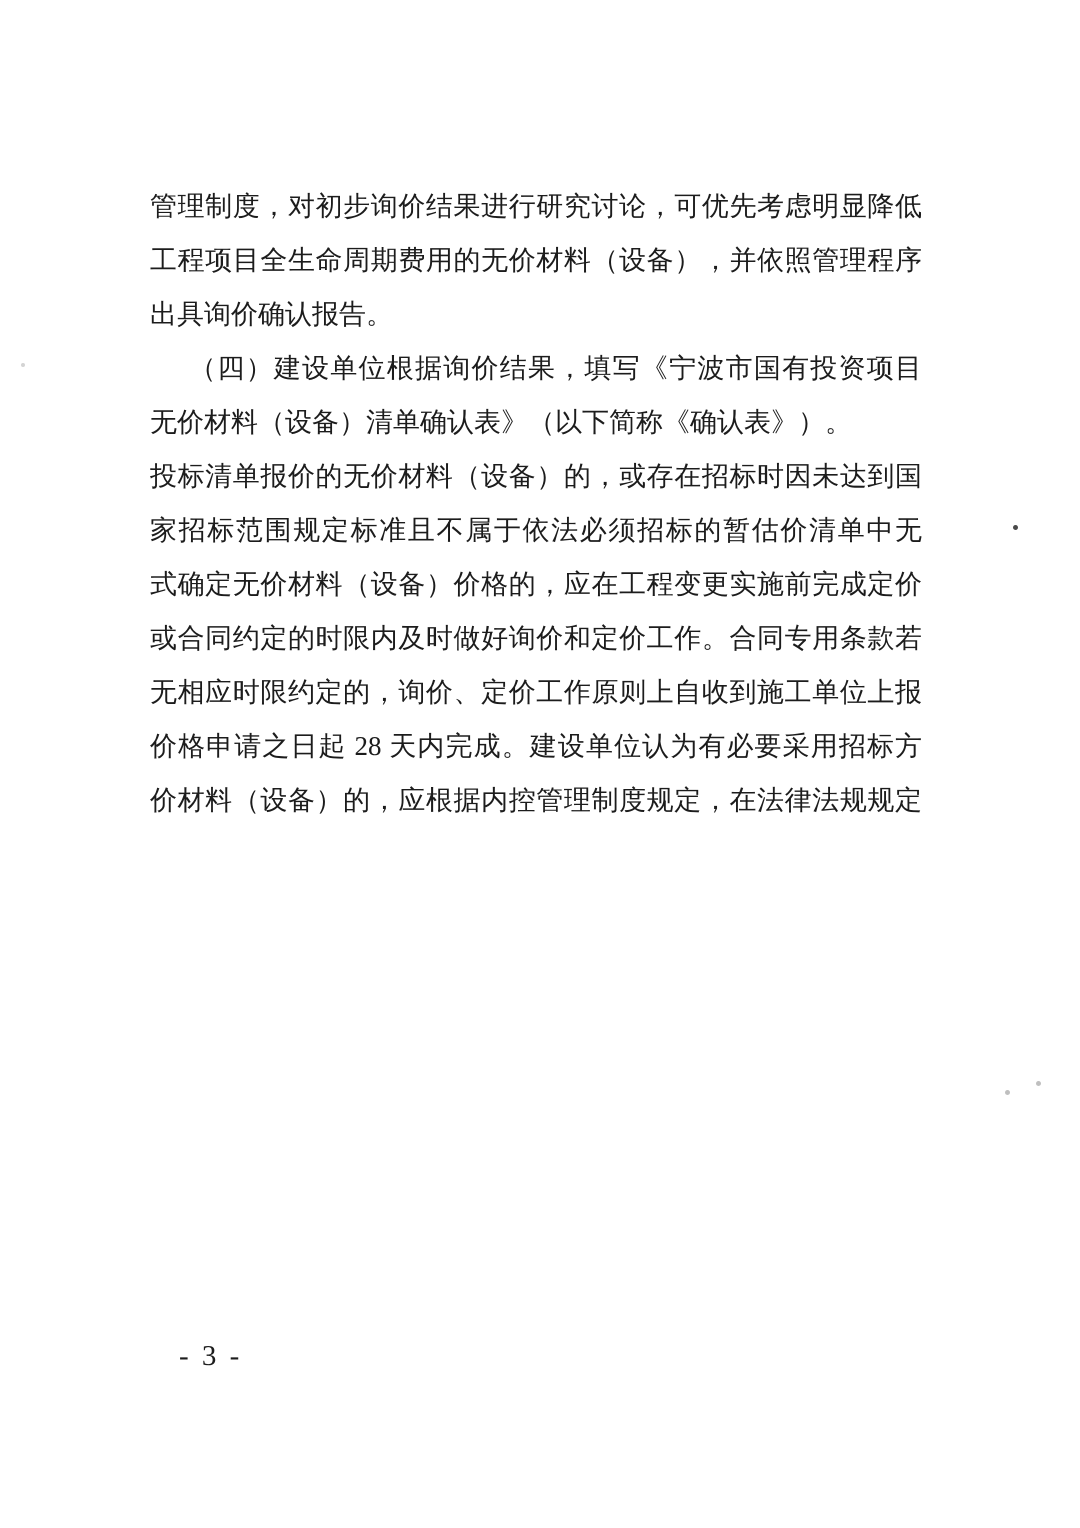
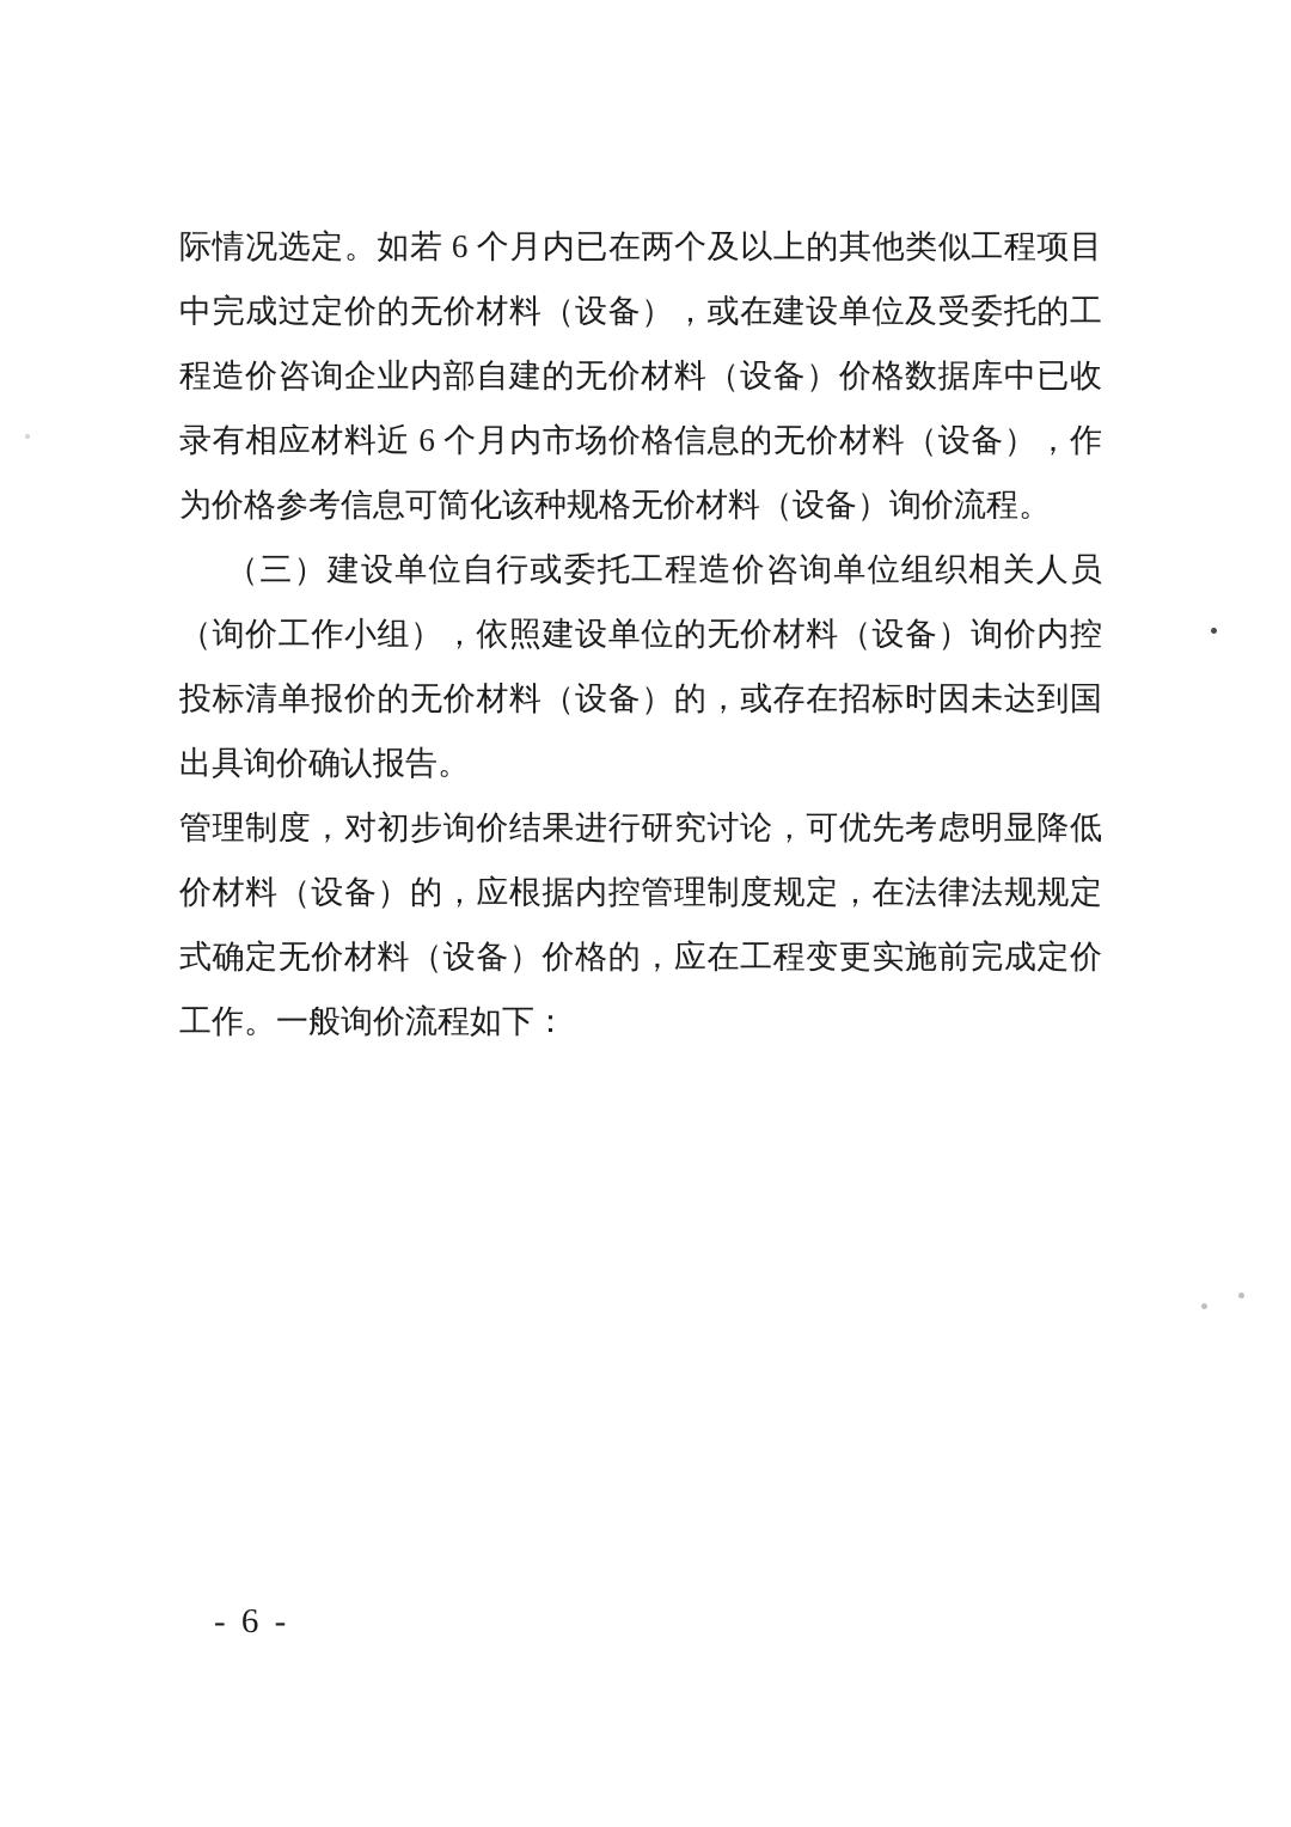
+ 际情况选定。如若 6 个月内已在两个及以上的其他类似工程项目
+ 中完成过定价的无价材料（设备），或在建设单位及受委托的工
+ 程造价咨询企业内部自建的无价材料（设备）价格数据库中已收
+ 录有相应材料近 6 个月内市场价格信息的无价材料（设备），作
+ 为价格参考信息可简化该种规格无价材料（设备）询价流程。
+ （三）建设单位自行或委托工程造价咨询单位组织相关人员
+ （询价工作小组），依照建设单位的无价材料（设备）询价内控
- 管理制度，对初步询价结果进行研究讨论，可优先考虑明显降低
+ 投标清单报价的无价材料（设备）的，或存在招标时因未达到国
- 工程项目全生命周期费用的无价材料（设备），并依照管理程序
  出具询价确认报告。
- （四）建设单位根据询价结果，填写《宁波市国有投资项目
- 无价材料（设备）清单确认表》（以下简称《确认表》）。
- 投标清单报价的无价材料（设备）的，或存在招标时因未达到国
+ 管理制度，对初步询价结果进行研究讨论，可优先考虑明显降低
- 家招标范围规定标准且不属于依法必须招标的暂估价清单中无
- 式确定无价材料（设备）价格的，应在工程变更实施前完成定价
+ 价材料（设备）的，应根据内控管理制度规定，在法律法规规定
- 或合同约定的时限内及时做好询价和定价工作。合同专用条款若
- 无相应时限约定的，询价、定价工作原则上自收到施工单位上报
- 价格申请之日起 28 天内完成。建设单位认为有必要采用招标方
- 价材料（设备）的，应根据内控管理制度规定，在法律法规规定
+ 式确定无价材料（设备）价格的，应在工程变更实施前完成定价
+ 工作。一般询价流程如下：
- - 3 -
+ - 6 -
